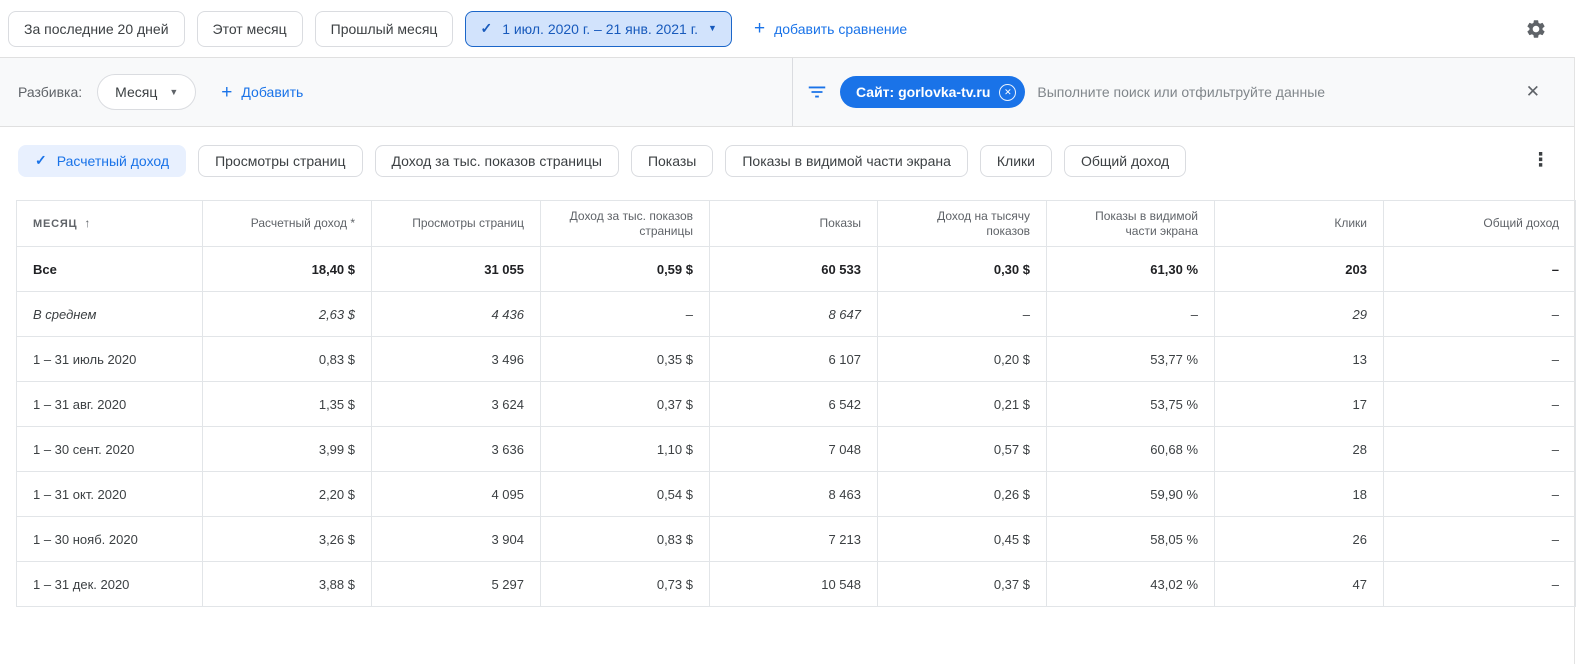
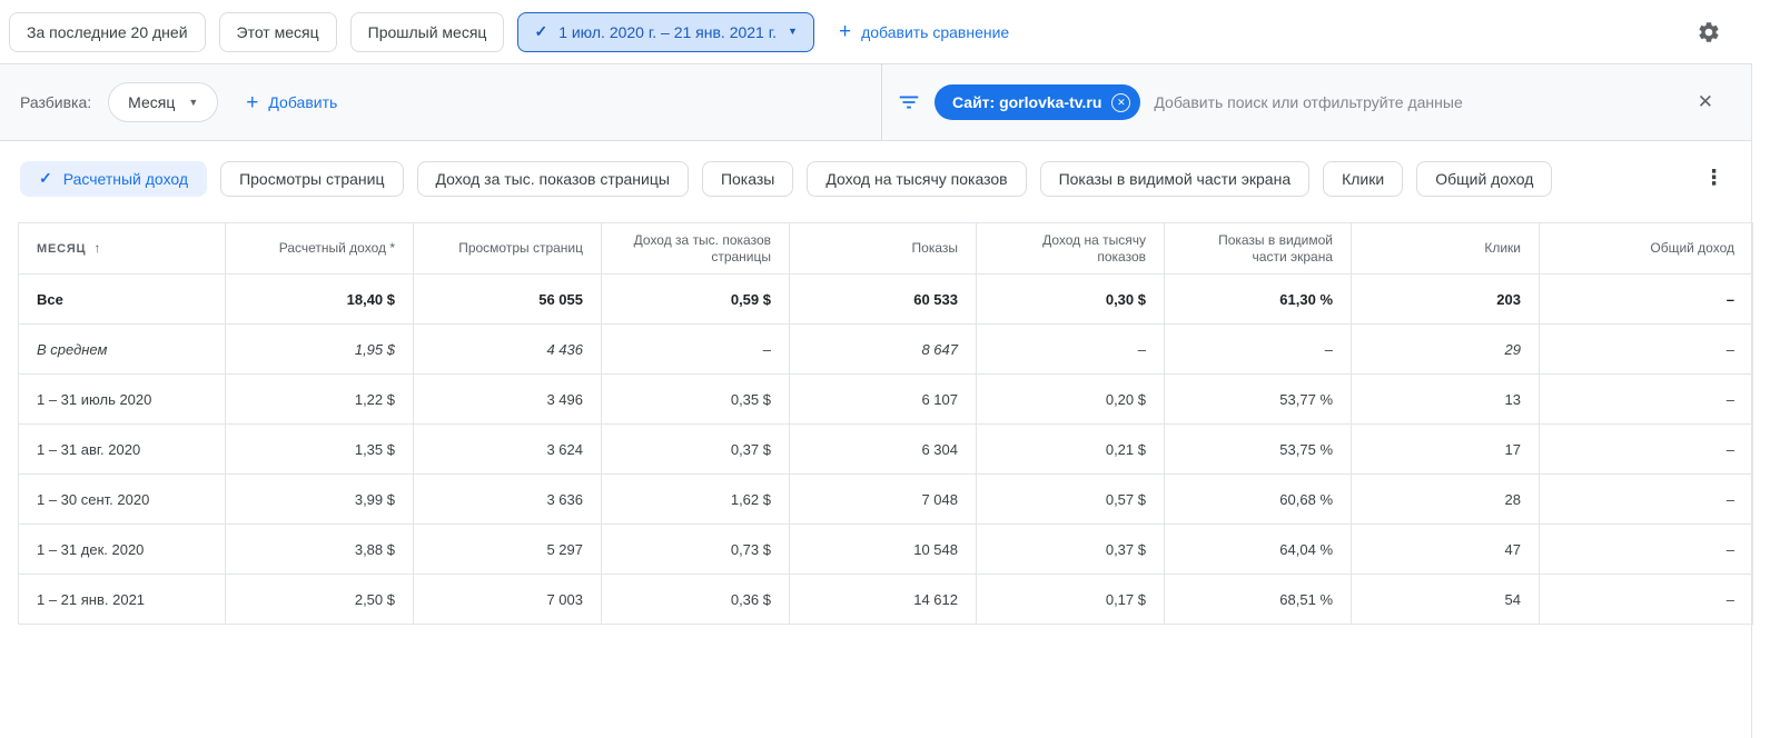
  За последние 20 дней
  Этот месяц
  Прошлый месяц
  ✓
  1 июл. 2020 г. – 21 янв. 2021 г.
  ▼
  +
  добавить сравнение
  Разбивка:
  Месяц
  ▼
  +
  Добавить
  Сайт: gorlovka-tv.ru
  ✕
- Выполните поиск или отфильтруйте данные
+ Добавить поиск или отфильтруйте данные
  ✕
  ✓
  Расчетный доход
  Просмотры страниц
  Доход за тыс. показов страницы
  Показы
+ Доход на тысячу показов
  Показы в видимой части экрана
  Клики
  Общий доход
  ⋮
  МЕСЯЦ ↑	Расчетный доход *	Просмотры страниц	Доход за тыс. показов страницы	Показы	Доход на тысячу показов	Показы в видимой части экрана	Клики	Общий доход
- Все	18,40 $	31 055	0,59 $	60 533	0,30 $	61,30 %	203	–
+ Все	18,40 $	56 055	0,59 $	60 533	0,30 $	61,30 %	203	–
- В среднем	2,63 $	4 436	–	8 647	–	–	29	–
+ В среднем	1,95 $	4 436	–	8 647	–	–	29	–
- 1 – 31 июль 2020	0,83 $	3 496	0,35 $	6 107	0,20 $	53,77 %	13	–
+ 1 – 31 июль 2020	1,22 $	3 496	0,35 $	6 107	0,20 $	53,77 %	13	–
- 1 – 31 авг. 2020	1,35 $	3 624	0,37 $	6 542	0,21 $	53,75 %	17	–
+ 1 – 31 авг. 2020	1,35 $	3 624	0,37 $	6 304	0,21 $	53,75 %	17	–
- 1 – 30 сент. 2020	3,99 $	3 636	1,10 $	7 048	0,57 $	60,68 %	28	–
+ 1 – 30 сент. 2020	3,99 $	3 636	1,62 $	7 048	0,57 $	60,68 %	28	–
- 1 – 31 окт. 2020	2,20 $	4 095	0,54 $	8 463	0,26 $	59,90 %	18	–
- 1 – 30 нояб. 2020	3,26 $	3 904	0,83 $	7 213	0,45 $	58,05 %	26	–
- 1 – 31 дек. 2020	3,88 $	5 297	0,73 $	10 548	0,37 $	43,02 %	47	–
+ 1 – 31 дек. 2020	3,88 $	5 297	0,73 $	10 548	0,37 $	64,04 %	47	–
+ 1 – 21 янв. 2021	2,50 $	7 003	0,36 $	14 612	0,17 $	68,51 %	54	–
